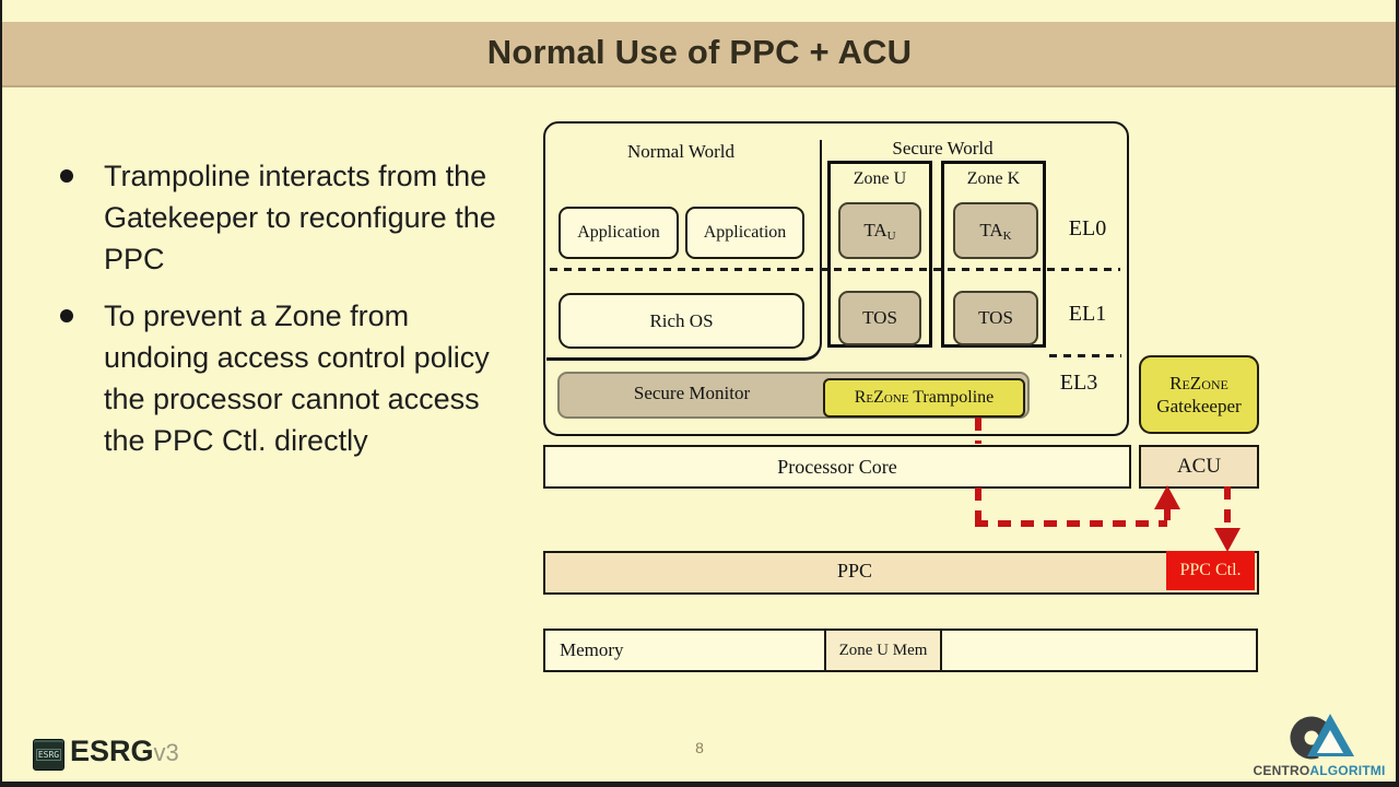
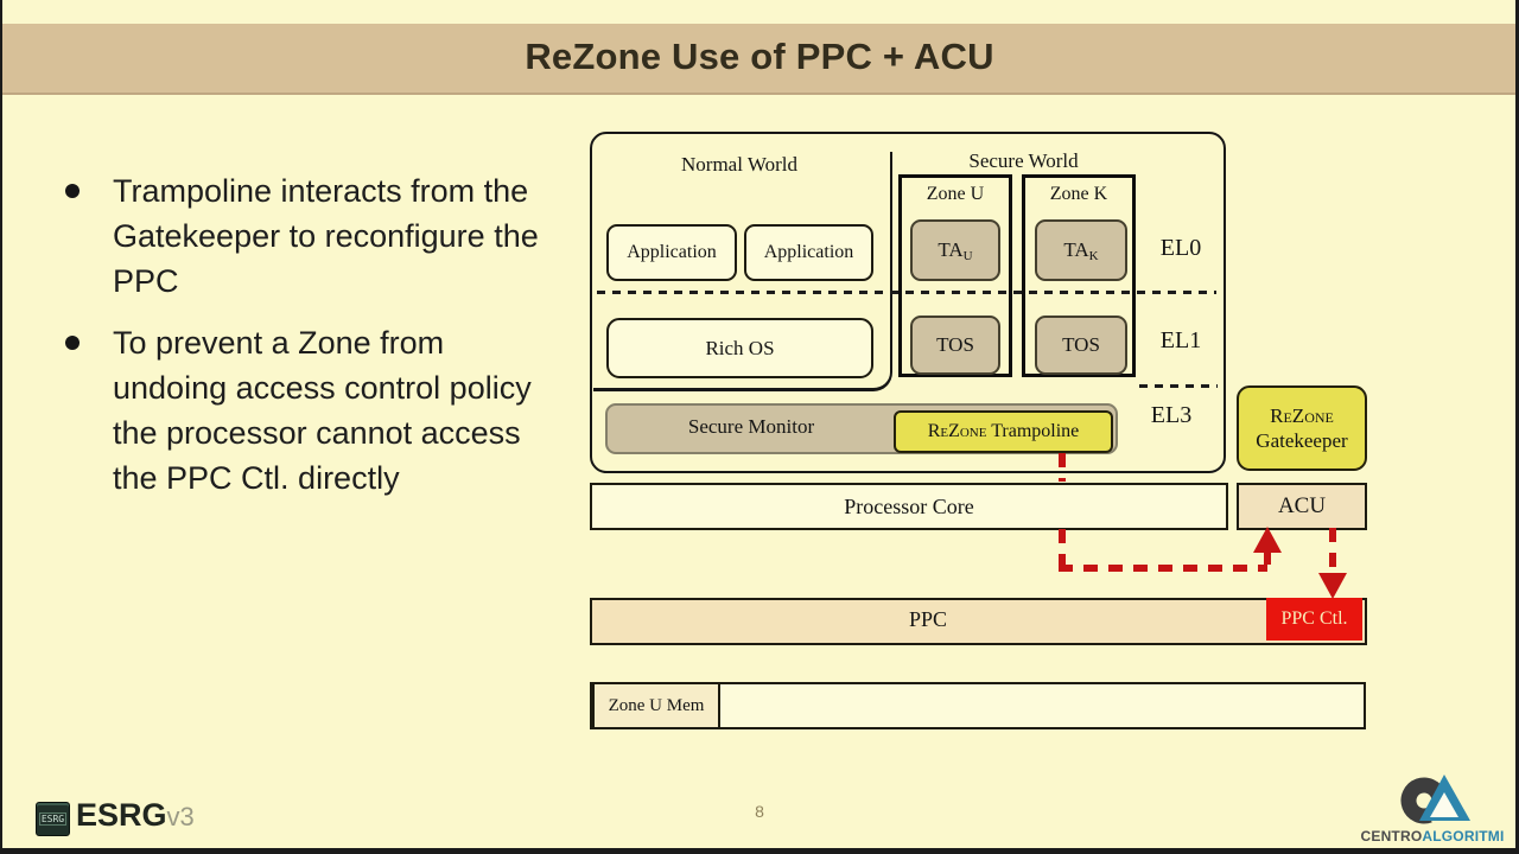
- Normal Use of PPC + ACU
+ ReZone Use of PPC + ACU
  Trampoline interacts from the Gatekeeper to reconfigure the PPC
  To prevent a Zone from undoing access control policy the processor cannot access the PPC Ctl. directly
  Normal World
  Secure World
  Application
  Application
  Rich OS
  Zone U
  Zone K
  TAU
  TAK
  TOS
  TOS
  EL0
  EL1
  EL3
  Secure Monitor
  ReZone Trampoline
  ReZone
  Gatekeeper
  Processor Core
  ACU
  PPC
  PPC Ctl.
- Memory
  Zone U Mem
  8
  ESRG
  ESRGv3
  CENTROALGORITMI
